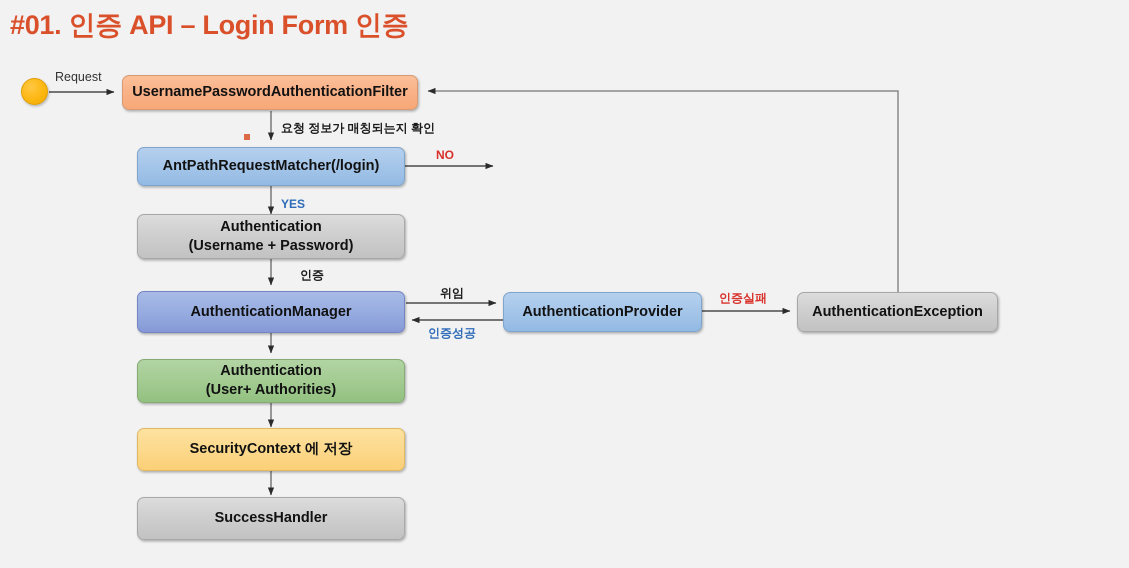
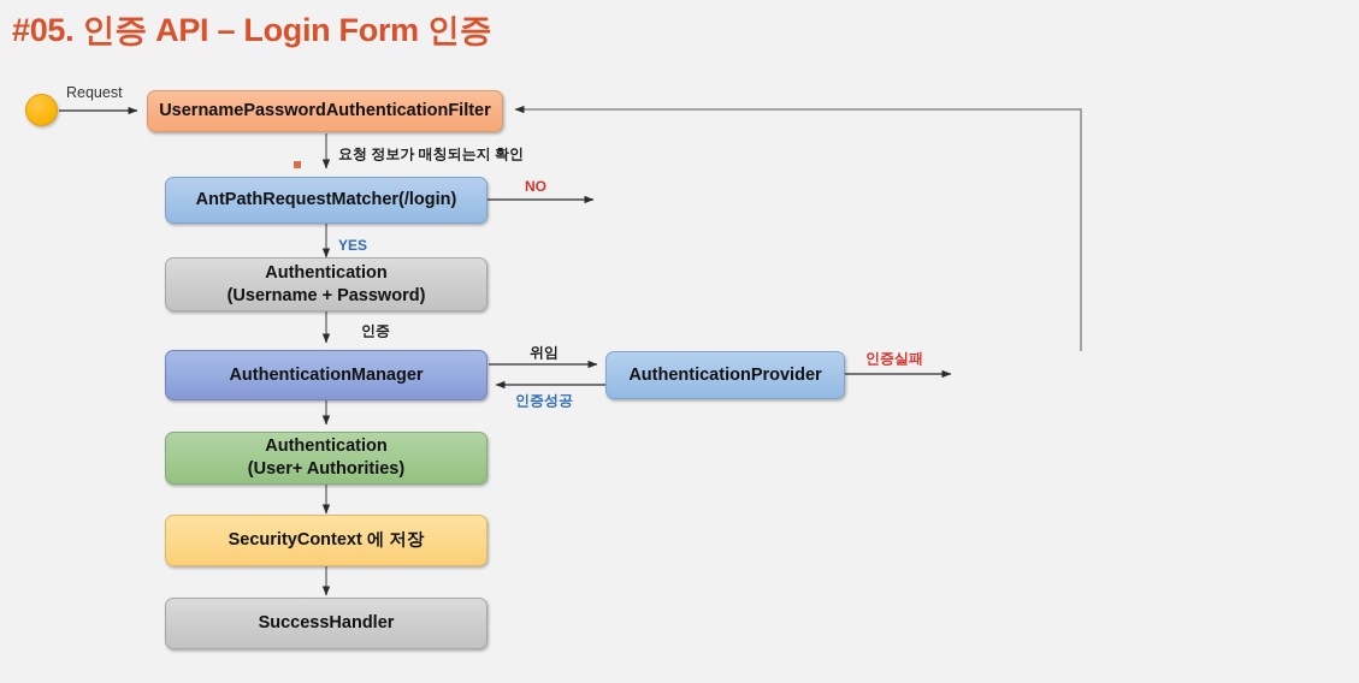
- #01. 인증 API – Login Form 인증
+ #05. 인증 API – Login Form 인증
  UsernamePasswordAuthenticationFilter
  AntPathRequestMatcher(/login)
  Authentication
  (Username + Password)
  AuthenticationManager
  AuthenticationProvider
- AuthenticationException
  Authentication
  (User+ Authorities)
  SecurityContext 에 저장
  SuccessHandler
  Request
  요청 정보가 매칭되는지 확인
  NO
  YES
  인증
  위임
  인증성공
  인증실패
